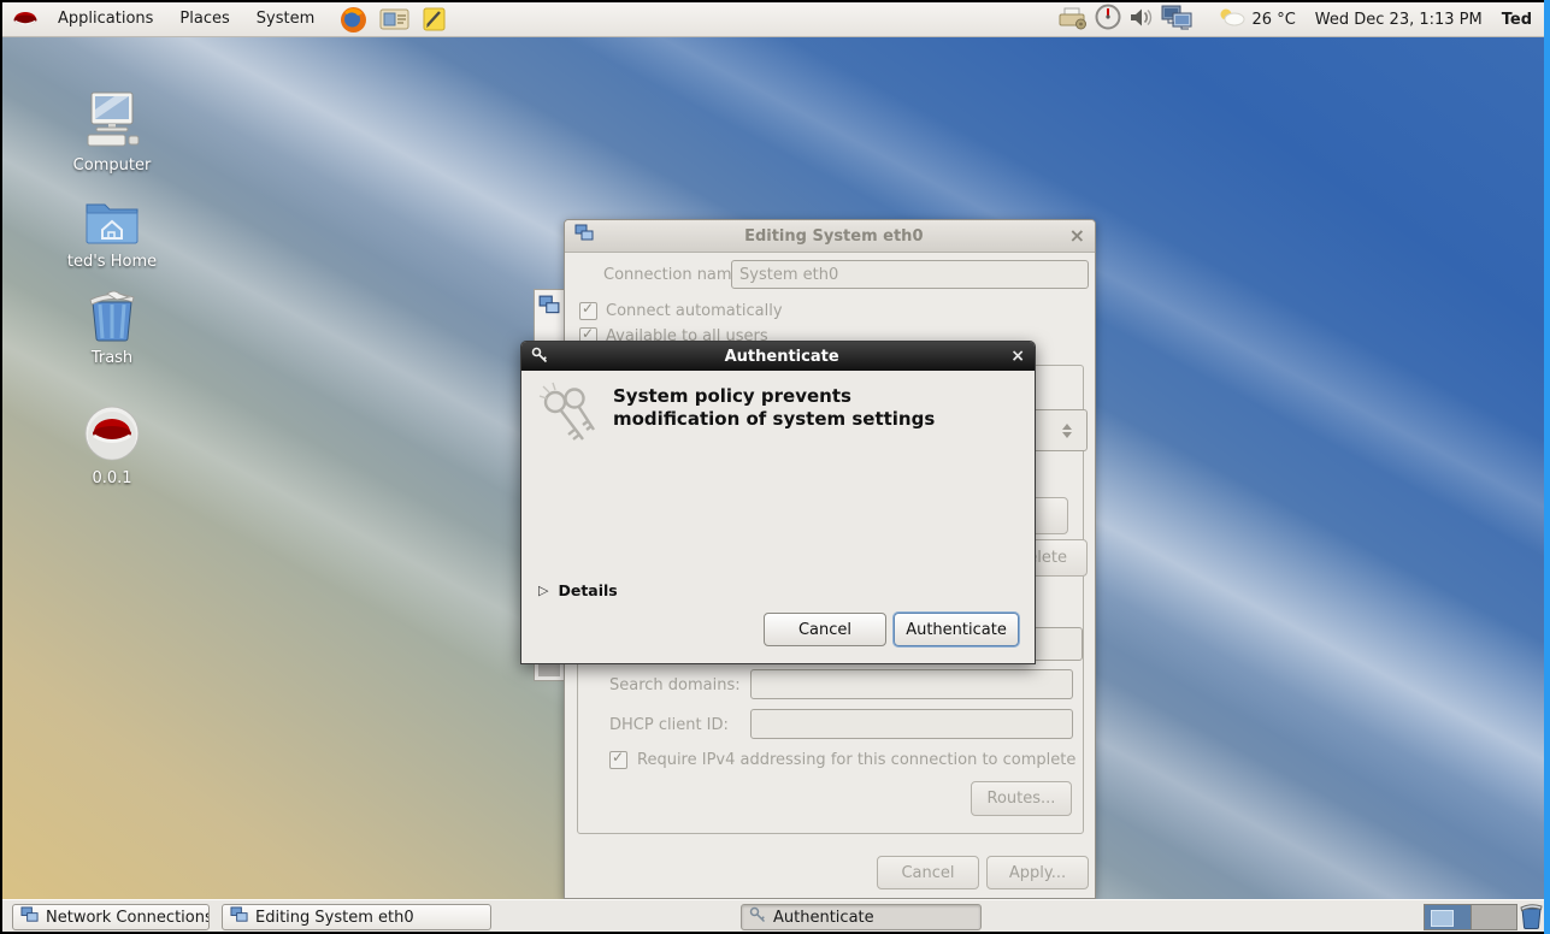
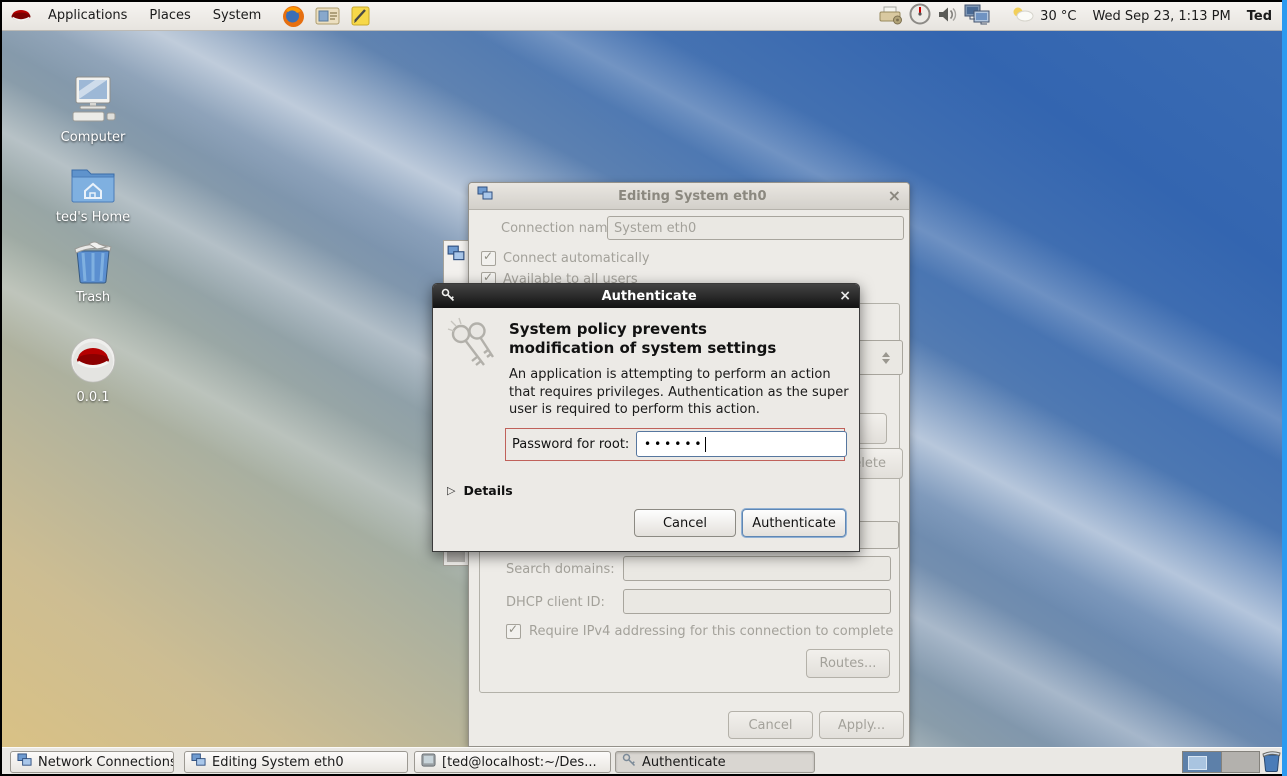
  Computer
  ted's Home
  Trash
  0.0.1
  Editing System eth0
  ×
  Connection nam
  System eth0
  Connect automatically
  Available to all users
  Search domains:
  DHCP client ID:
  Require IPv4 addressing for this connection to complete
  Routes...
  Cancel
  Apply...
  Authenticate
  ×
  System policy prevents
  modification of system settings
+ An application is attempting to perform an action that requires privileges. Authentication as the super user is required to perform this action.
+ Password for root:
+ ••••••
  ▷
  Details
  Cancel
  Authenticate
  Applications
  Places
  System
- 26 °C
+ 30 °C
- Wed Dec 23, 1:13 PM
+ Wed Sep 23, 1:13 PM
  Ted
  Network Connection
  Editing System eth0
+ [ted@localhost:~/Des...
  Authenticate
